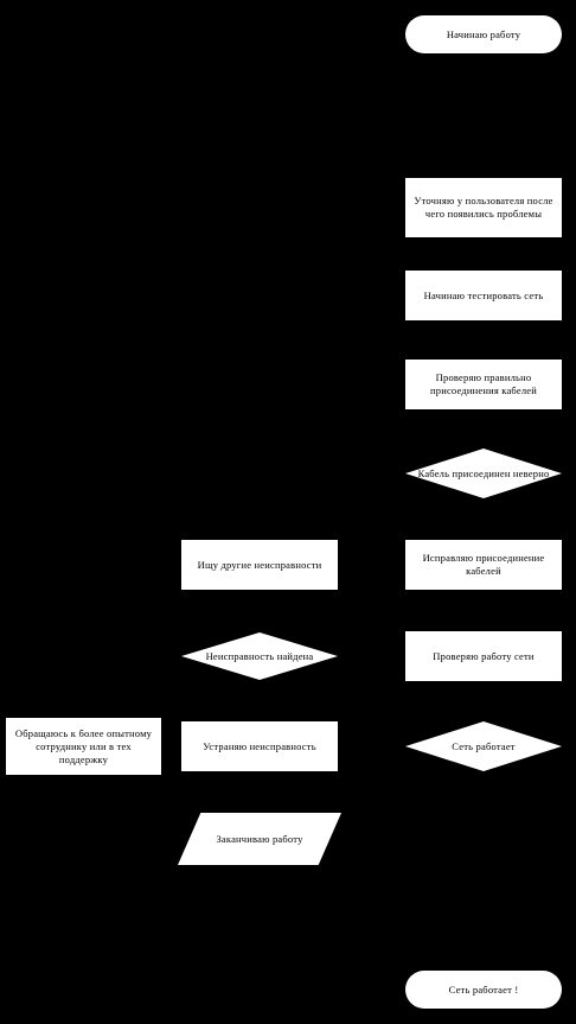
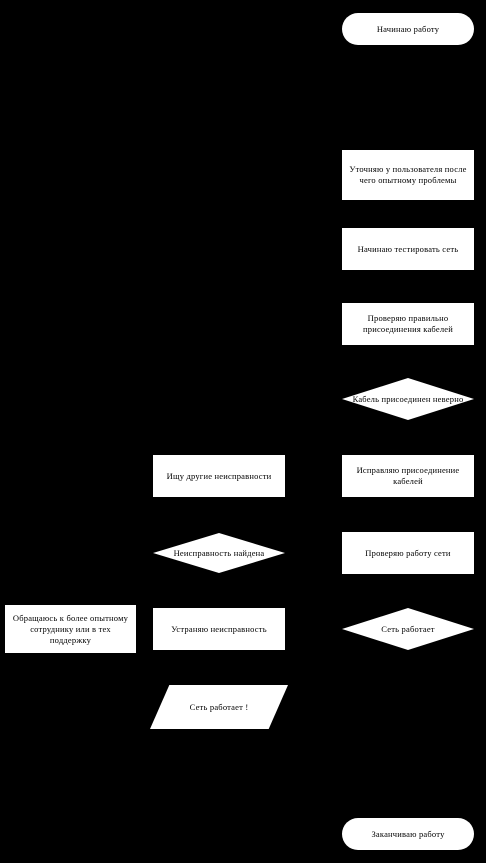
  Начинаю работу
- Уточняю у пользователя после чего появились проблемы
+ Уточняю у пользователя после чего опытному проблемы
  Начинаю тестировать сеть
  Проверяю правильно присоединения кабелей
  Кабель присоединен неверно
  Исправляю присоединение кабелей
  Проверяю работу сети
  Сеть работает
- Сеть работает !
+ Заканчиваю работу
  Ищу другие неисправности
  Неисправность найдена
  Устраняю неисправность
- Заканчиваю работу
+ Сеть работает !
  Обращаюсь к более опытному сотруднику или в тех поддержку
